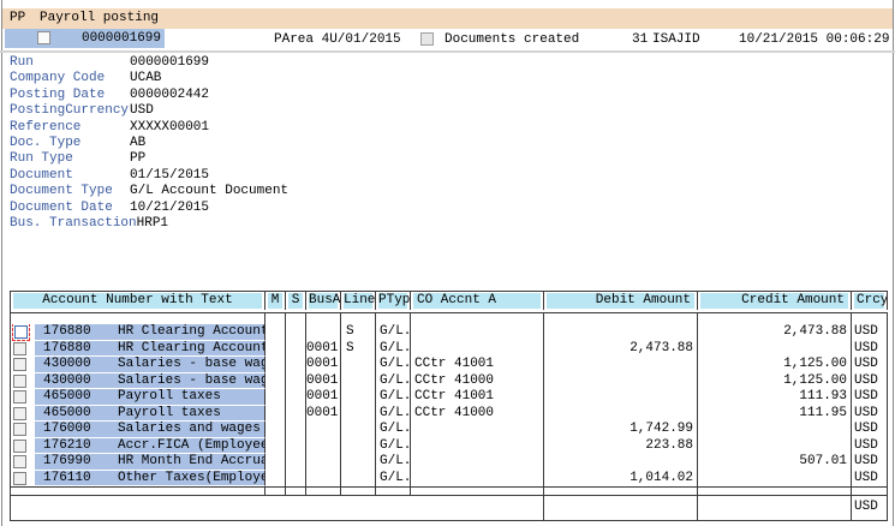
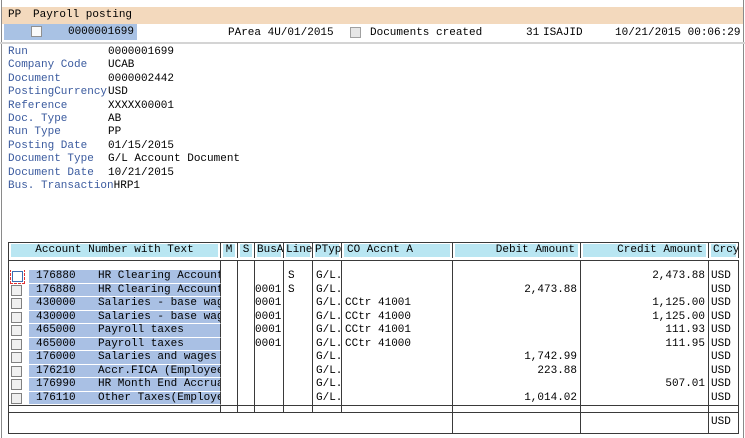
  PP
  Payroll posting
  0000001699
  PArea 4U/01/2015
  Documents created
  31
  ISAJID
  10/21/2015 00:06:29
  Run 0000001699
  Company Code UCAB
- Posting Date 0000002442
+ Document 0000002442
  PostingCurrencyUSD
  Reference XXXXX00001
  Doc. Type AB
  Run Type PP
- Document 01/15/2015
+ Posting Date 01/15/2015
  Document Type G/L Account Document
  Document Date 10/21/2015
  Bus. TransactionHRP1
  Account Number with Text
  M
  S
  BusA
  Line
  PTyp
  CO Accnt A
  Debit Amount
  Credit Amount
  Crcy
  176880 HR Clearing Accoun
  S
  G/L.
  2,473.88
  USD
  176880 HR Clearing Accoun
  0001
  S
  G/L.
  2,473.88
  USD
  430000 Salaries - base wa
  0001
  G/L.
  CCtr 41001
  1,125.00
  USD
  430000 Salaries - base wa
  0001
  G/L.
  CCtr 41000
  1,125.00
  USD
  465000 Payroll taxes
  0001
  G/L.
  CCtr 41001
  111.93
  USD
  465000 Payroll taxes
  0001
  G/L.
  CCtr 41000
  111.95
  USD
  176000 Salaries and wages
  G/L.
  1,742.99
  USD
  176210 Accr.FICA (Employe
  G/L.
  223.88
  USD
  176990 HR Month End Accru
  G/L.
  507.01
  USD
  176110 Other Taxes(Employ
  G/L.
  1,014.02
  USD
  USD
